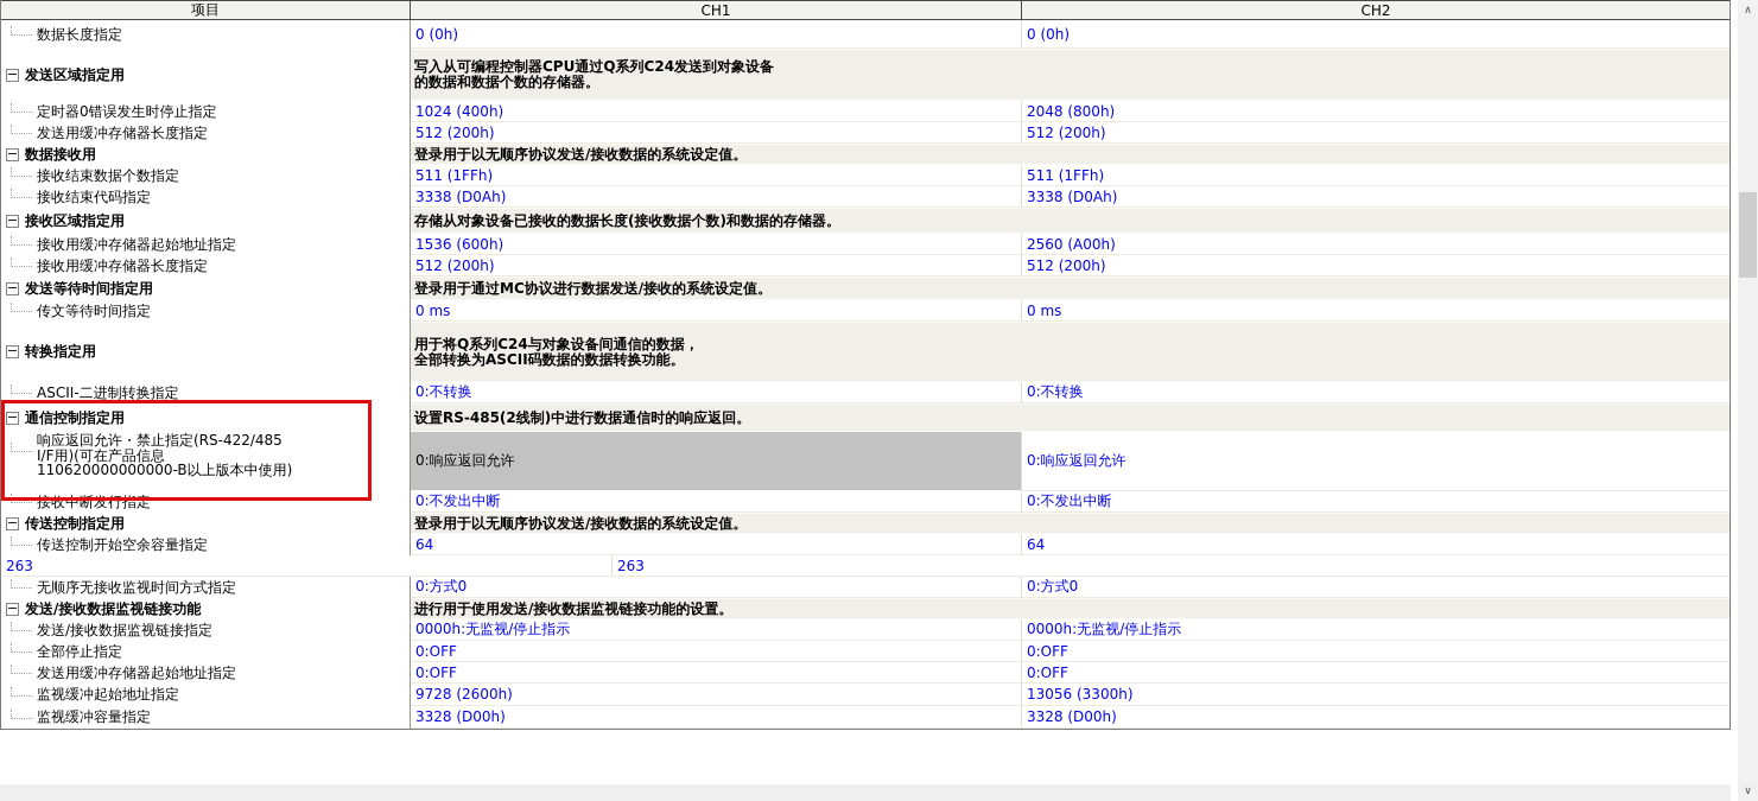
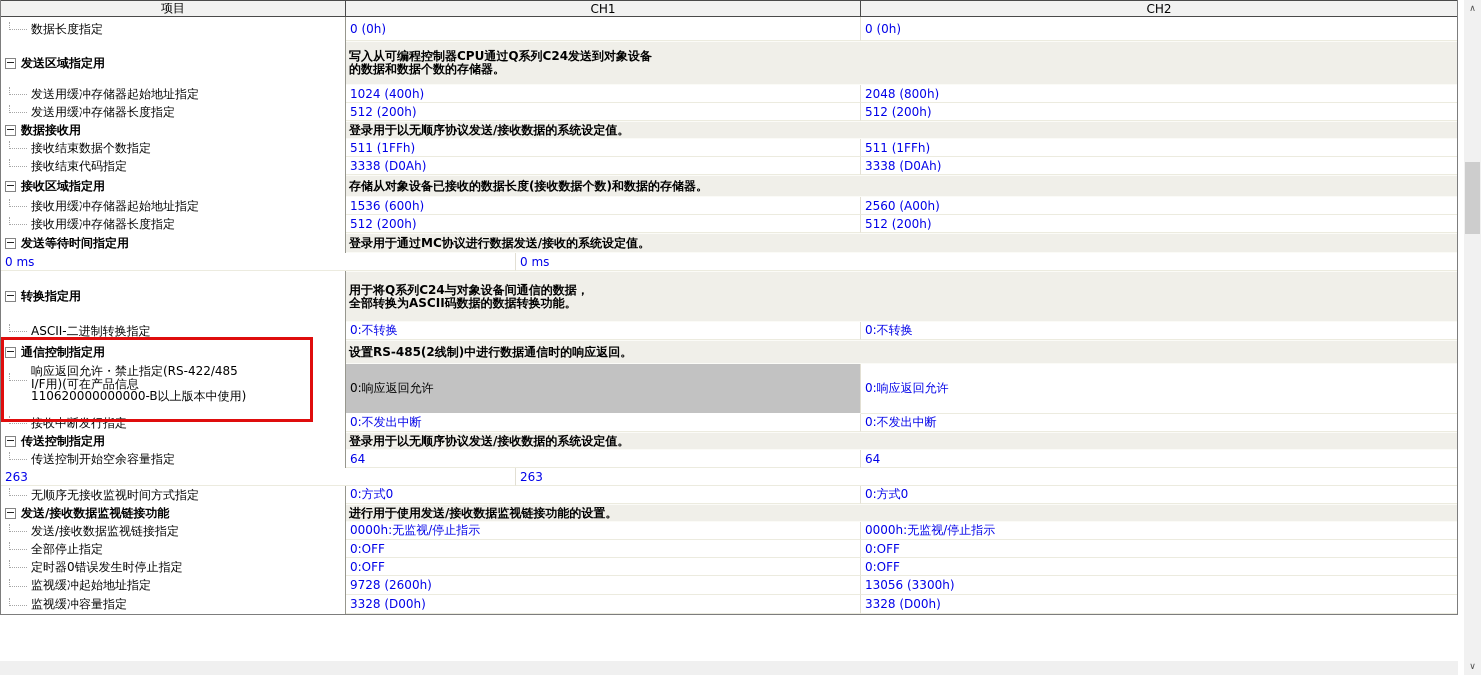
  项目
  CH1
  CH2
  数据长度指定
  0 (0h)
  0 (0h)
  发送区域指定用
  写入从可编程控制器CPU通过Q系列C24发送到对象设备
  的数据和数据个数的存储器。
- 定时器0错误发生时停止指定
+ 发送用缓冲存储器起始地址指定
  1024 (400h)
  2048 (800h)
  发送用缓冲存储器长度指定
  512 (200h)
  512 (200h)
  数据接收用
  登录用于以无顺序协议发送/接收数据的系统设定值。
  接收结束数据个数指定
  511 (1FFh)
  511 (1FFh)
  接收结束代码指定
  3338 (D0Ah)
  3338 (D0Ah)
  接收区域指定用
  存储从对象设备已接收的数据长度(接收数据个数)和数据的存储器。
  接收用缓冲存储器起始地址指定
  1536 (600h)
  2560 (A00h)
  接收用缓冲存储器长度指定
  512 (200h)
  512 (200h)
  发送等待时间指定用
  登录用于通过MC协议进行数据发送/接收的系统设定值。
- 传文等待时间指定
  0 ms
  0 ms
  转换指定用
  用于将Q系列C24与对象设备间通信的数据，
  全部转换为ASCII码数据的数据转换功能。
  ASCII-二进制转换指定
  0:不转换
  0:不转换
  通信控制指定用
  设置RS-485(2线制)中进行数据通信时的响应返回。
  响应返回允许・禁止指定(RS-422/485
  I/F用)(可在产品信息
  110620000000000-B以上版本中使用)
  0:响应返回允许
  0:响应返回允许
  接收中断发行指定
  0:不发出中断
  0:不发出中断
  传送控制指定用
  登录用于以无顺序协议发送/接收数据的系统设定值。
  传送控制开始空余容量指定
  64
  64
  263
  263
  无顺序无接收监视时间方式指定
  0:方式0
  0:方式0
  发送/接收数据监视链接功能
  进行用于使用发送/接收数据监视链接功能的设置。
  发送/接收数据监视链接指定
  0000h:无监视/停止指示
  0000h:无监视/停止指示
  全部停止指定
  0:OFF
  0:OFF
- 发送用缓冲存储器起始地址指定
+ 定时器0错误发生时停止指定
  0:OFF
  0:OFF
  监视缓冲起始地址指定
  9728 (2600h)
  13056 (3300h)
  监视缓冲容量指定
  3328 (D00h)
  3328 (D00h)
  ∧
  ∨
